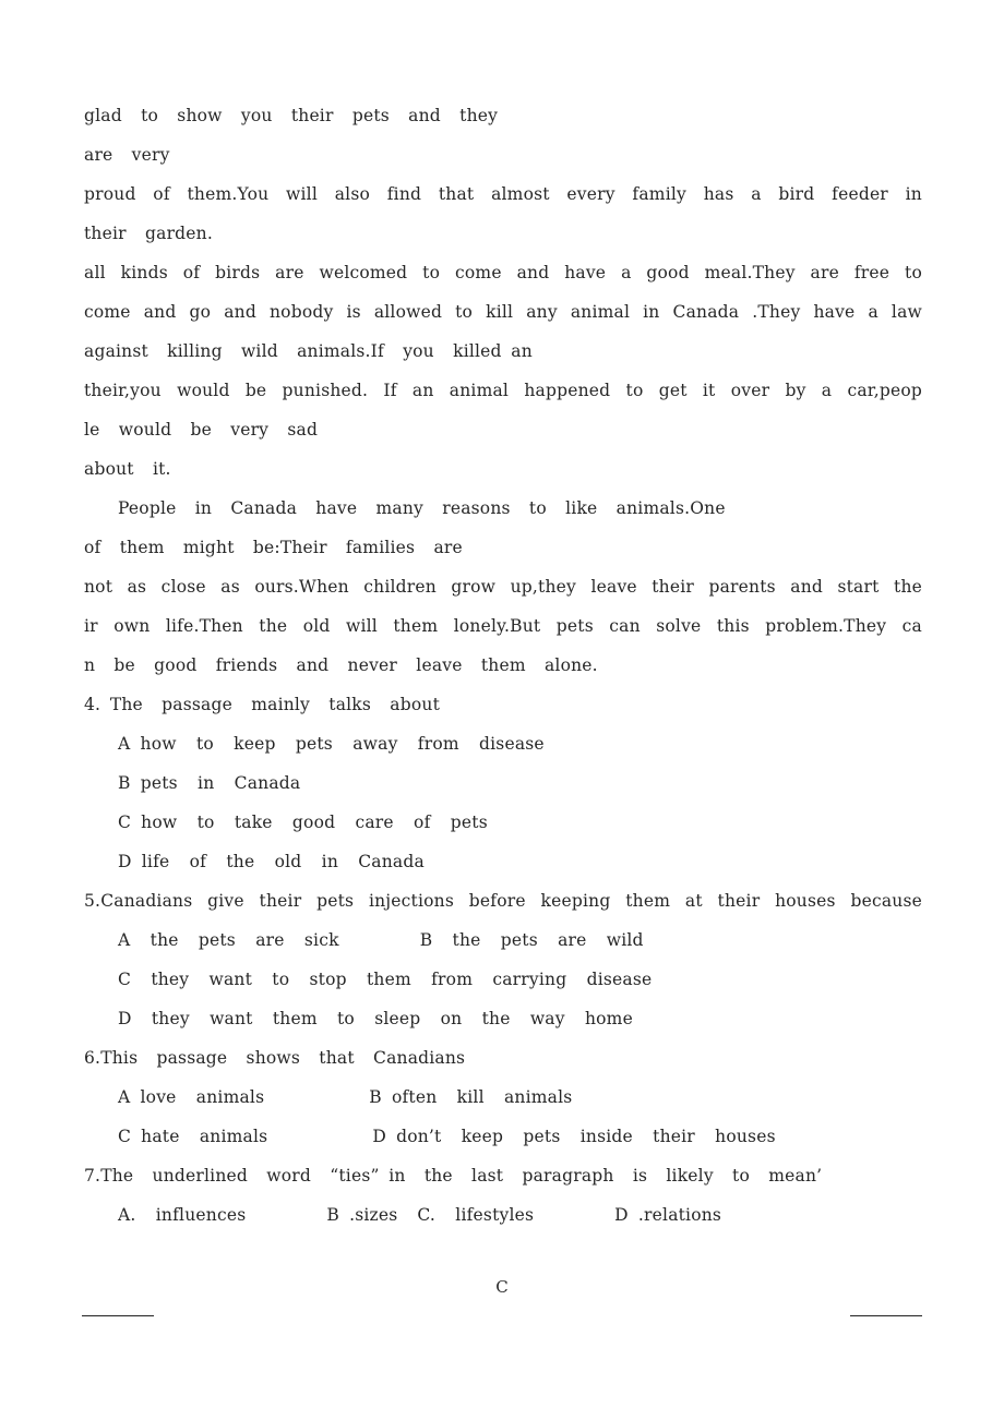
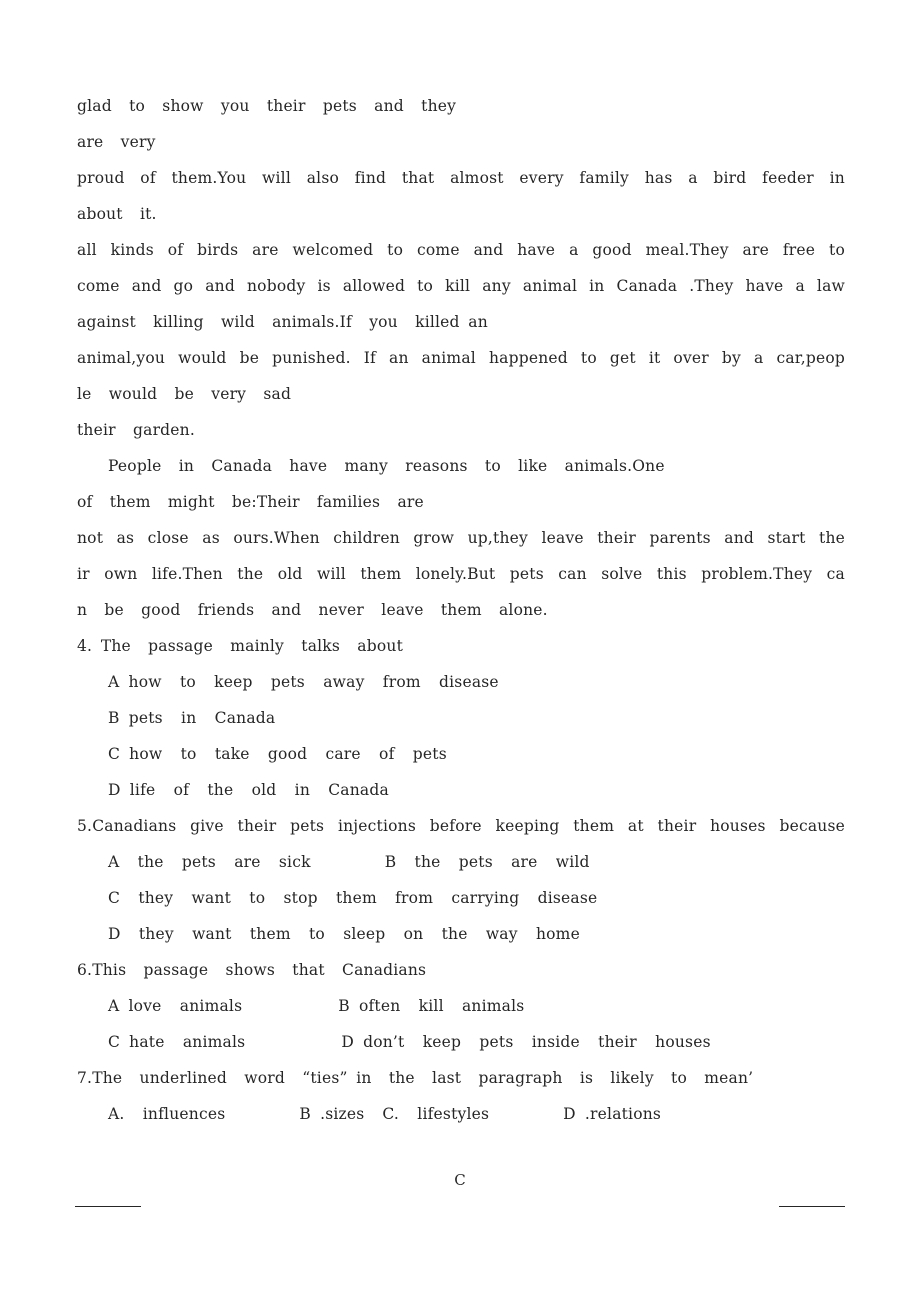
  glad to show you their pets and they
  are very
  proud of them.You will also find that almost every family has a bird feeder in
- their garden.
+ about it.
  all kinds of birds are welcomed to come and have a good meal.They are free to
  come and go and nobody is allowed to kill any animal in Canada .They have a law
  against killing wild animals.If you killed an
- their,you would be punished. If an animal happened to get it over by a car,peop
+ animal,you would be punished. If an animal happened to get it over by a car,peop
  le would be very sad
- about it.
+ their garden.
  People in Canada have many reasons to like animals.One
  of them might be:Their families are
  not as close as ours.When children grow up,they leave their parents and start the
  ir own life.Then the old will them lonely.But pets can solve this problem.They ca
  n be good friends and never leave them alone.
  4. The passage mainly talks about
  A how to keep pets away from disease
  B pets in Canada
  C how to take good care of pets
  D life of the old in Canada
  5.Canadians give their pets injections before keeping them at their houses because
  A the pets are sick B the pets are wild
  C they want to stop them from carrying disease
  D they want them to sleep on the way home
  6.This passage shows that Canadians
  A love animals B often kill animals
  C hate animals D don’t keep pets inside their houses
  7.The underlined word “ties” in the last paragraph is likely to mean’
  A. influences B .sizes C. lifestyles D .relations
  C
